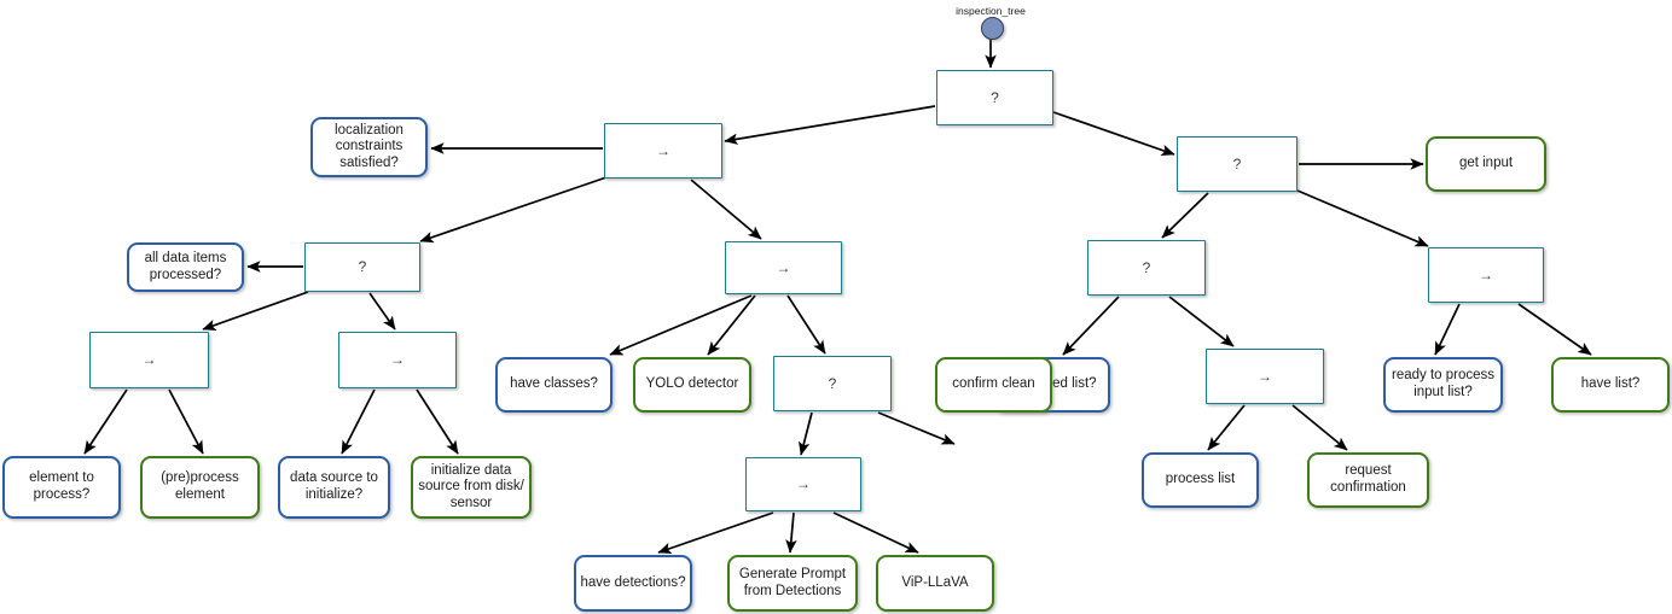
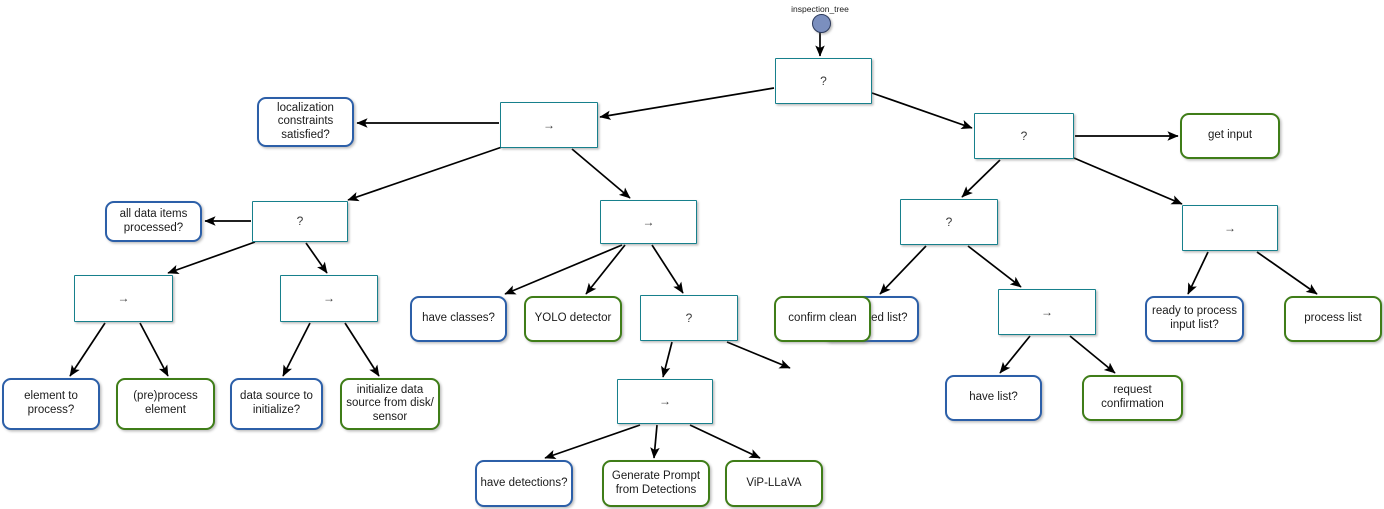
  inspection_tree
  ?
  →
  localization
  constraints
  satisfied?
  ?
  get input
  ?
  all data items
  processed?
  →
  ?
  →
  →
  →
  have classes?
  YOLO detector
  ?
  →
  ready to process
  input list?
- have list?
+ process list
  element to
  process?
  (pre)process
  element
  data source to
  initialize?
  initialize data
  source from disk/
  sensor
  →
  confirm clean
- process list
+ have list?
  request
  confirmation
  have detections?
  Generate Prompt
  from Detections
  ViP-LLaVA
